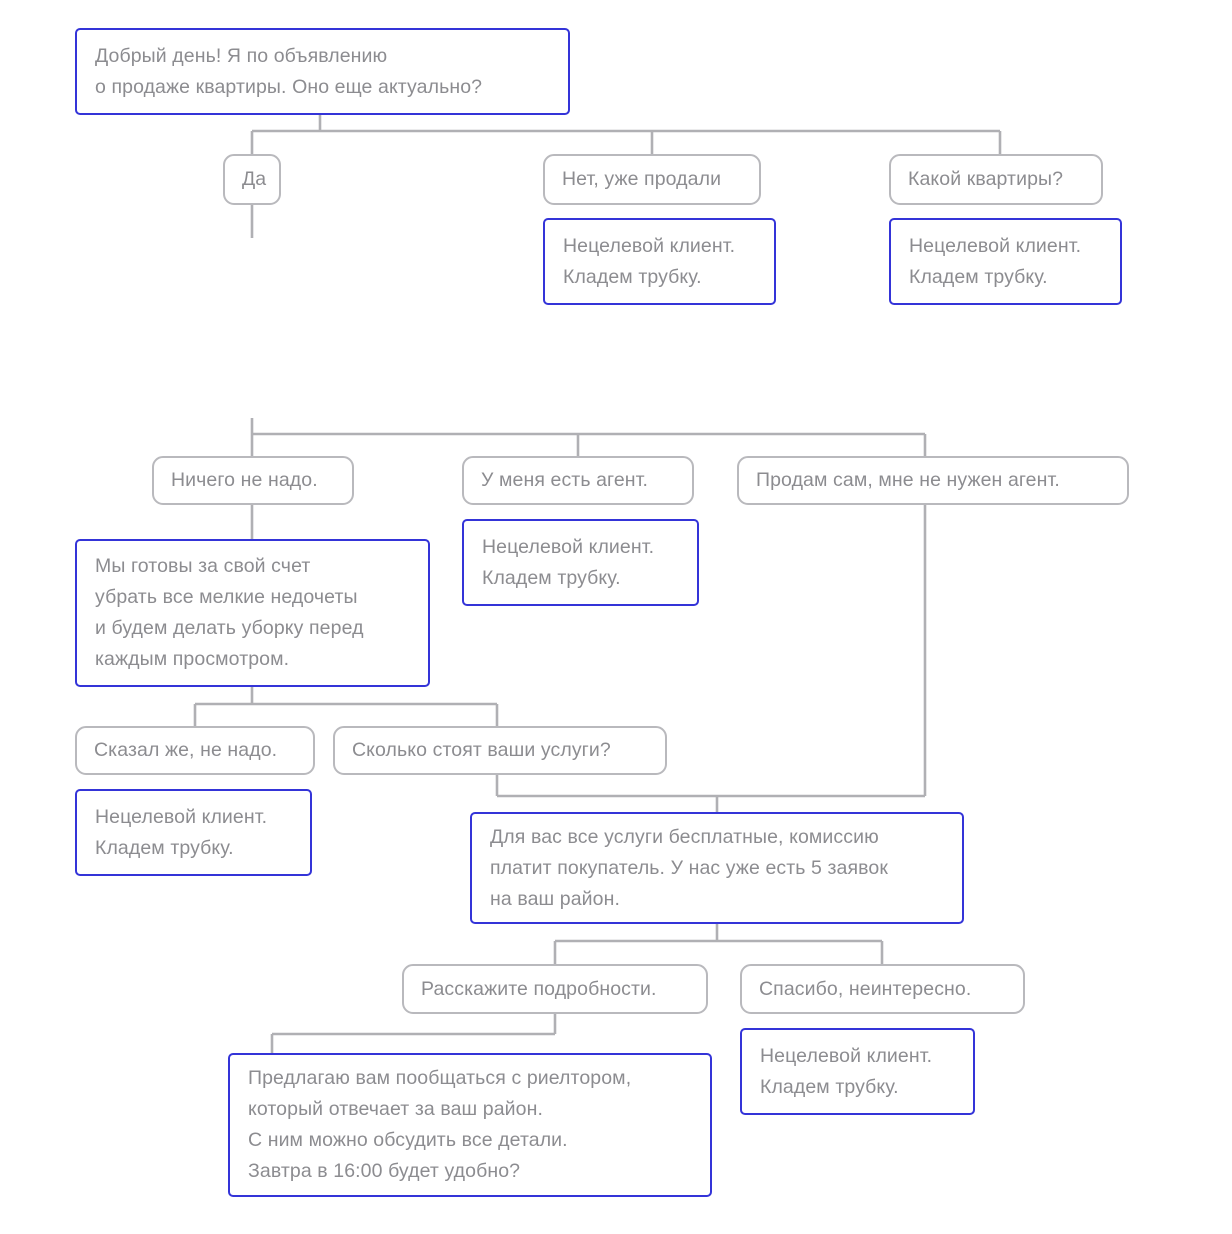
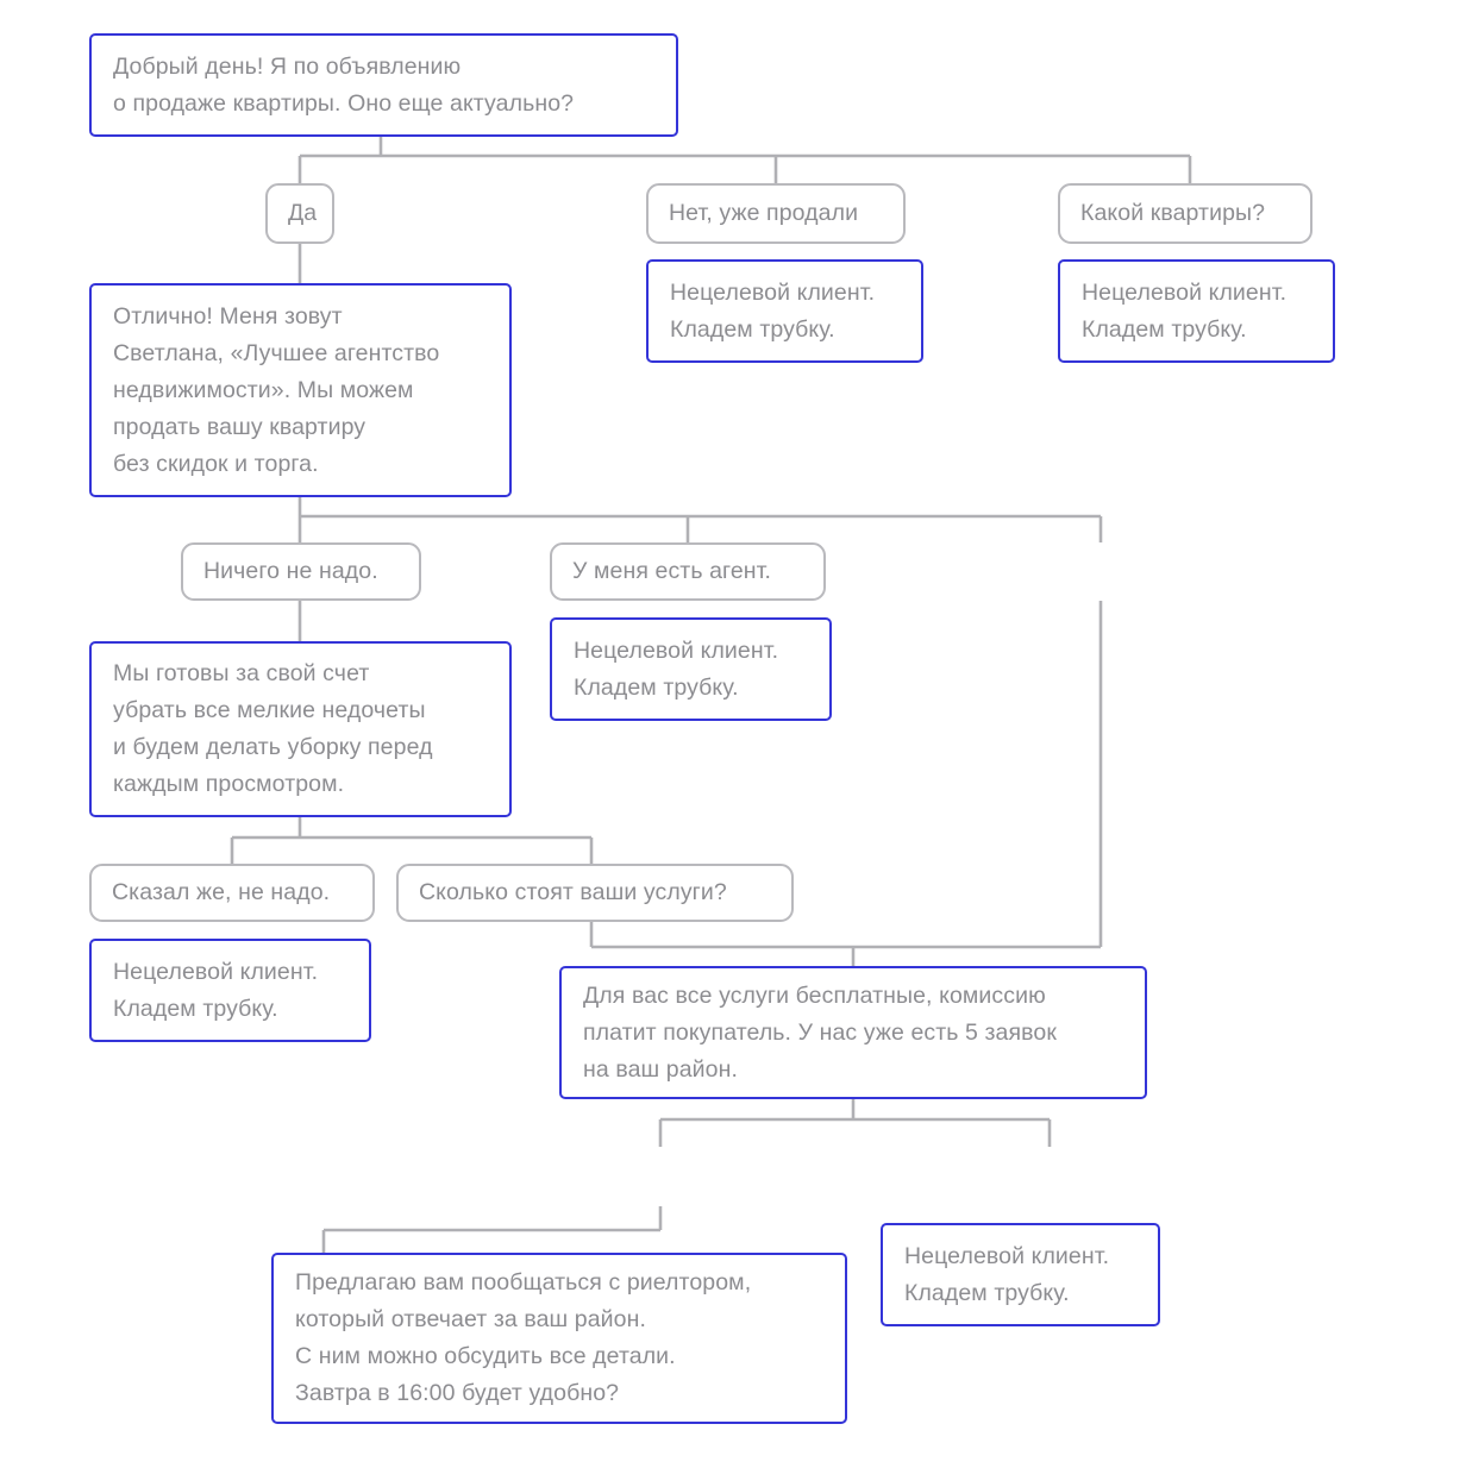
  Добрый день! Я по объявлению
  о продаже квартиры. Оно еще актуально?
  Да
  Нет, уже продали
  Какой квартиры?
  Нецелевой клиент.
  Кладем трубку.
  Нецелевой клиент.
  Кладем трубку.
+ Отлично! Меня зовут
+ Светлана, «Лучшее агентство
+ недвижимости». Мы можем
+ продать вашу квартиру
+ без скидок и торга.
  Ничего не надо.
  У меня есть агент.
- Продам сам, мне не нужен агент.
  Нецелевой клиент.
  Кладем трубку.
  Мы готовы за свой счет
  убрать все мелкие недочеты
  и будем делать уборку перед
  каждым просмотром.
  Сказал же, не надо.
  Сколько стоят ваши услуги?
  Нецелевой клиент.
  Кладем трубку.
  Для вас все услуги бесплатные, комиссию
  платит покупатель. У нас уже есть 5 заявок
  на ваш район.
- Расскажите подробности.
- Спасибо, неинтересно.
  Нецелевой клиент.
  Кладем трубку.
  Предлагаю вам пообщаться с риелтором,
  который отвечает за ваш район.
  С ним можно обсудить все детали.
  Завтра в 16:00 будет удобно?
